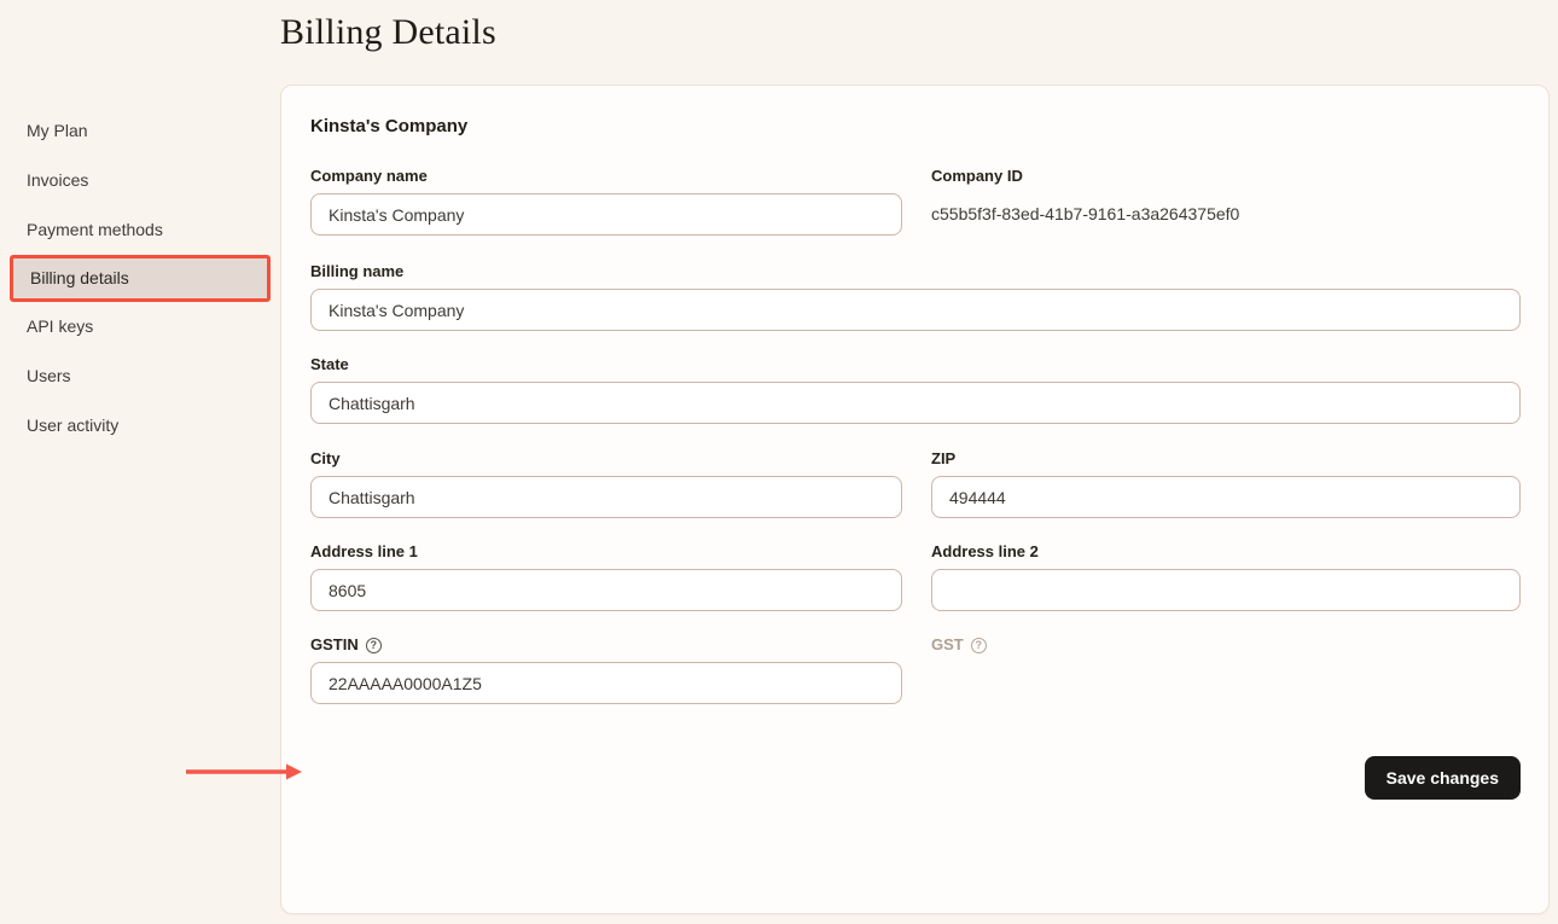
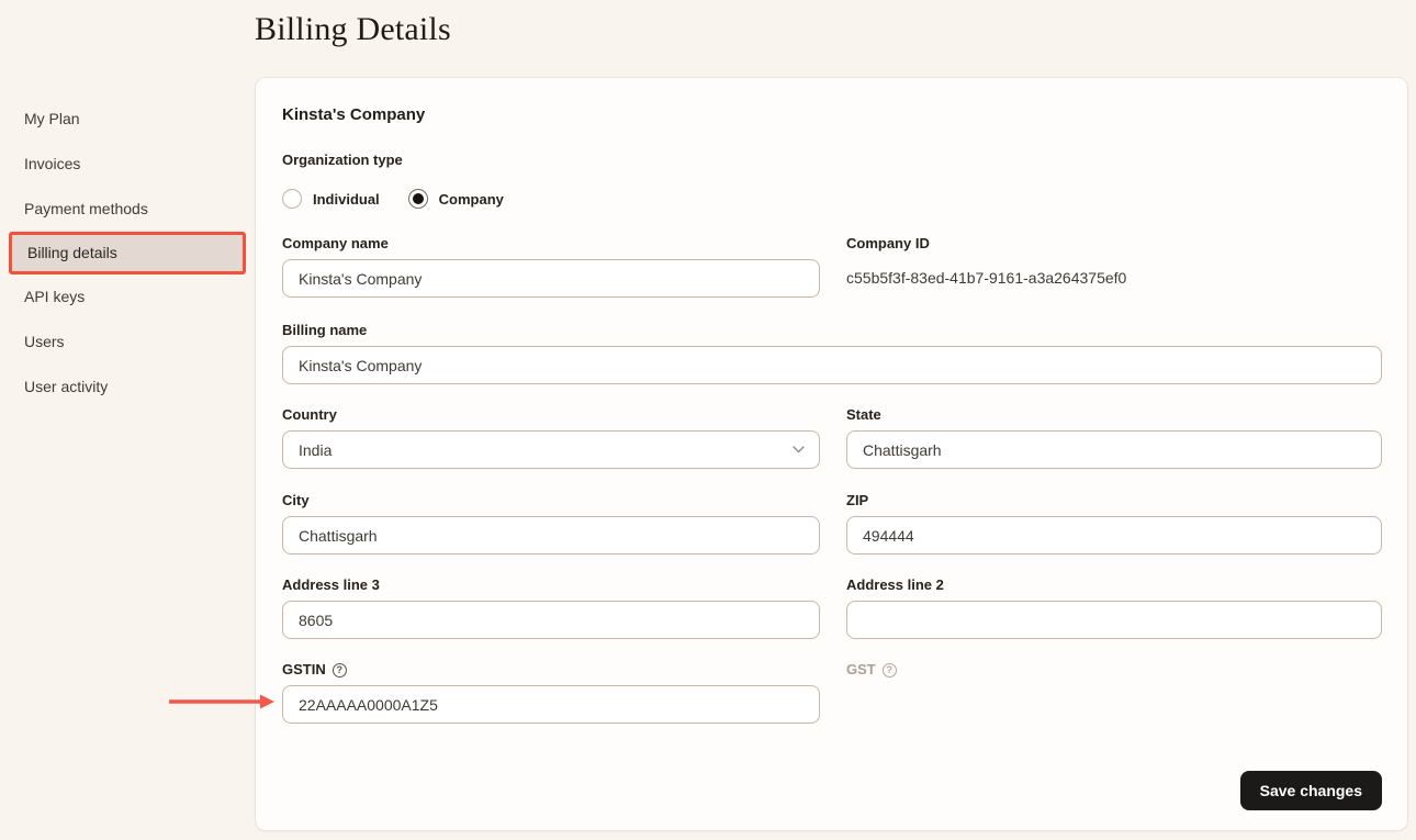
  Billing Details
  My Plan
  Invoices
  Payment methods
  Billing details
  API keys
  Users
  User activity
  Kinsta's Company
+ Organization type
+ Individual
+ Company
  Company name
  Kinsta's Company
  Company ID
  c55b5f3f-83ed-41b7-9161-a3a264375ef0
  Billing name
  Kinsta's Company
+ Country
+ India
  State
  Chattisgarh
  City
  Chattisgarh
  ZIP
  494444
- Address line 1
+ Address line 3
  8605
  Address line 2
  GSTIN
  ?
  22AAAAA0000A1Z5
  GST
  ?
  Save changes
